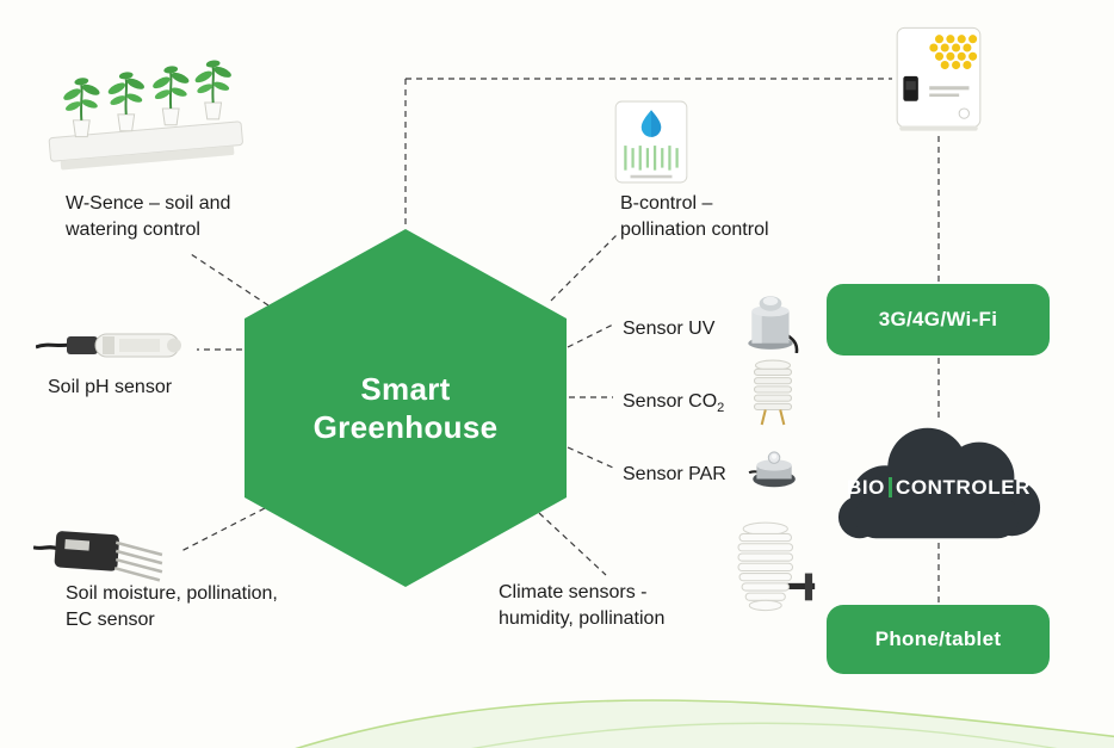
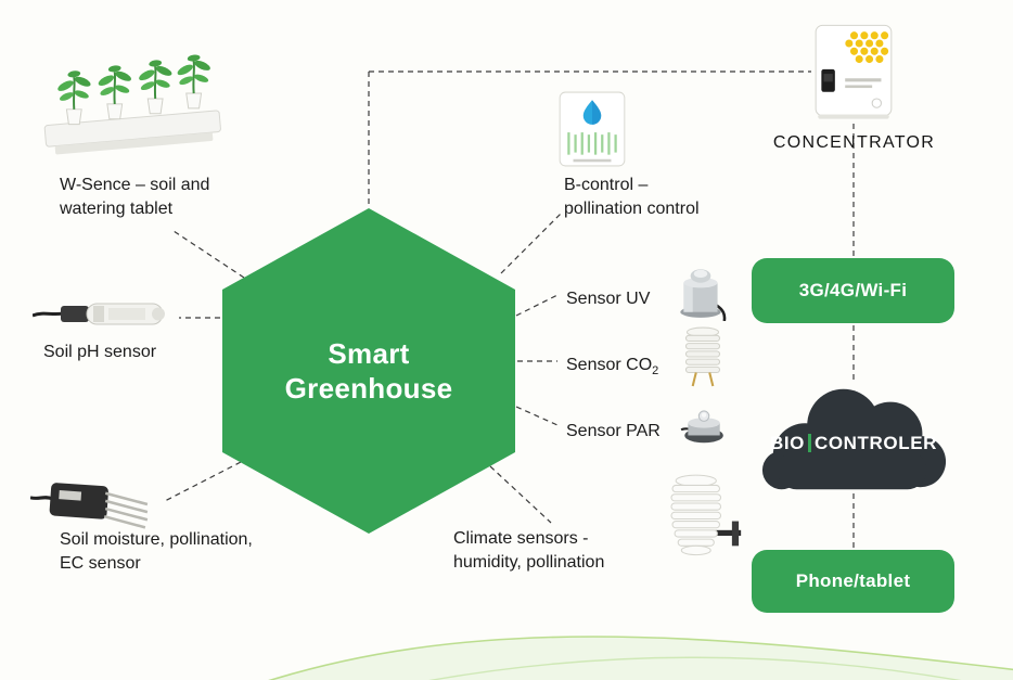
  Smart
  Greenhouse
- W-Sence – soil and watering control
+ W-Sence – soil and watering tablet
  Soil pH sensor
  Soil moisture, pollination, EC sensor
  B-control – pollination control
+ CONCENTRATOR
  Sensor UV
  Sensor CO2
  Sensor PAR
  Climate sensors - humidity, pollination
  3G/4G/Wi-Fi
  BIO
  CONTROLER
  Phone/tablet
